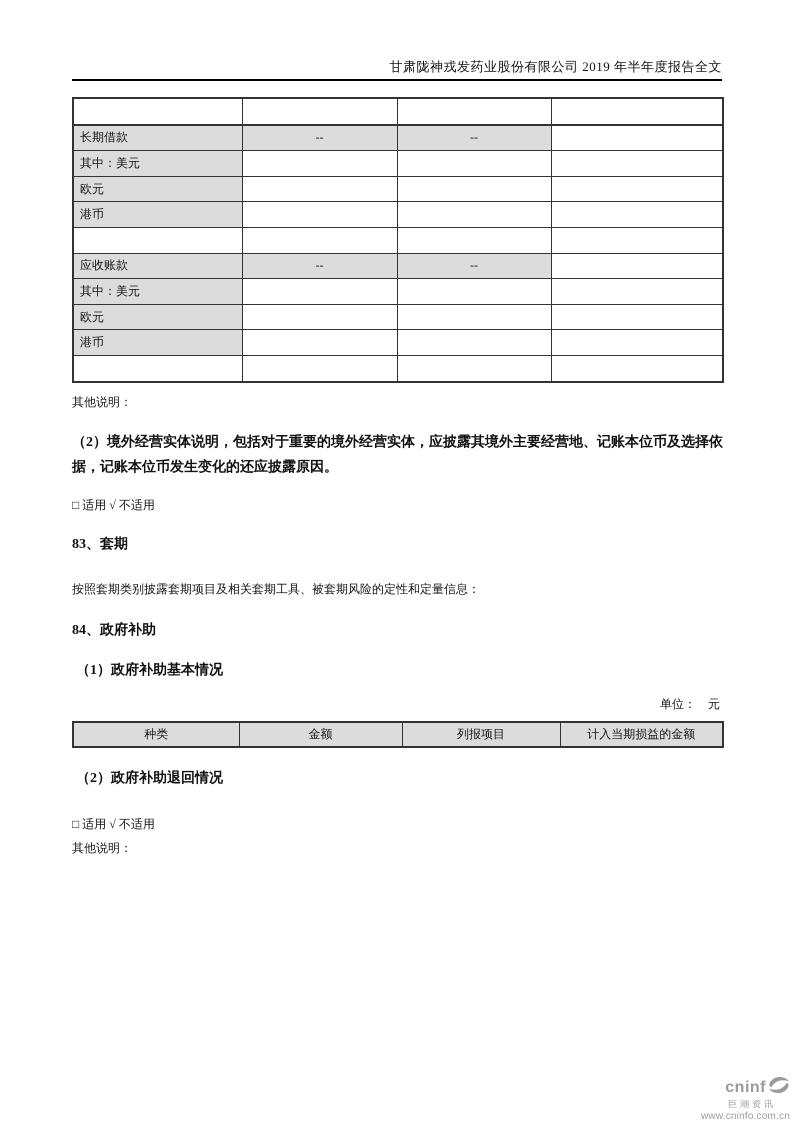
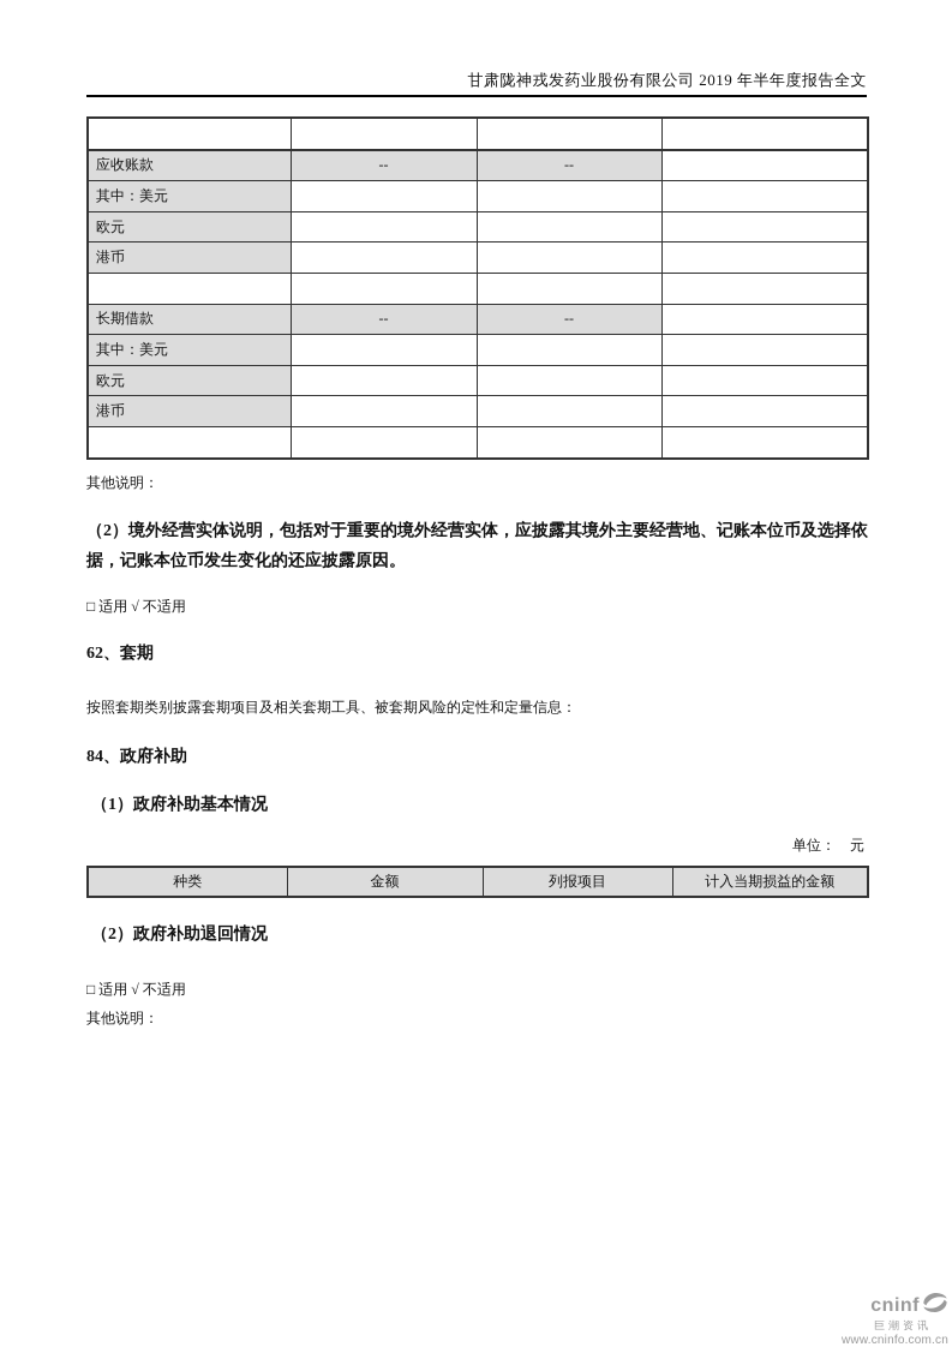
  甘肃陇神戎发药业股份有限公司 2019 年半年度报告全文
- 长期借款	--	--
+ 应收账款	--	--
  其中：美元
  欧元
  港币
- 应收账款	--	--
+ 长期借款	--	--
  其中：美元
  欧元
  港币
  其他说明：
  （2）境外经营实体说明，包括对于重要的境外经营实体，应披露其境外主要经营地、记账本位币及选择依据，记账本位币发生变化的还应披露原因。
  □ 适用 √ 不适用
- 83、套期
+ 62、套期
  按照套期类别披露套期项目及相关套期工具、被套期风险的定性和定量信息：
  84、政府补助
  （1）政府补助基本情况
  单位： 元
  种类	金额	列报项目	计入当期损益的金额
  （2）政府补助退回情况
  □ 适用 √ 不适用
  其他说明：
  cninf
  巨潮资讯
  www.cninfo.com.cn
